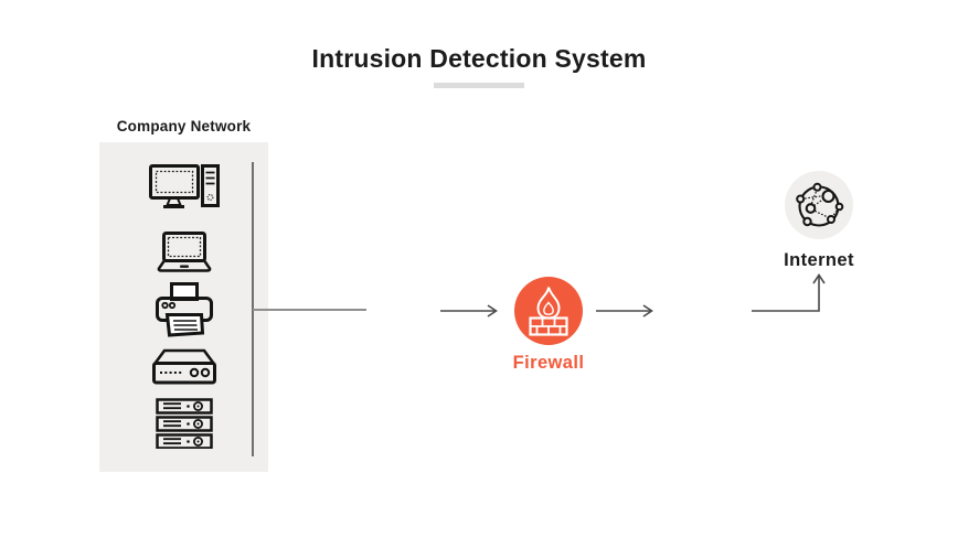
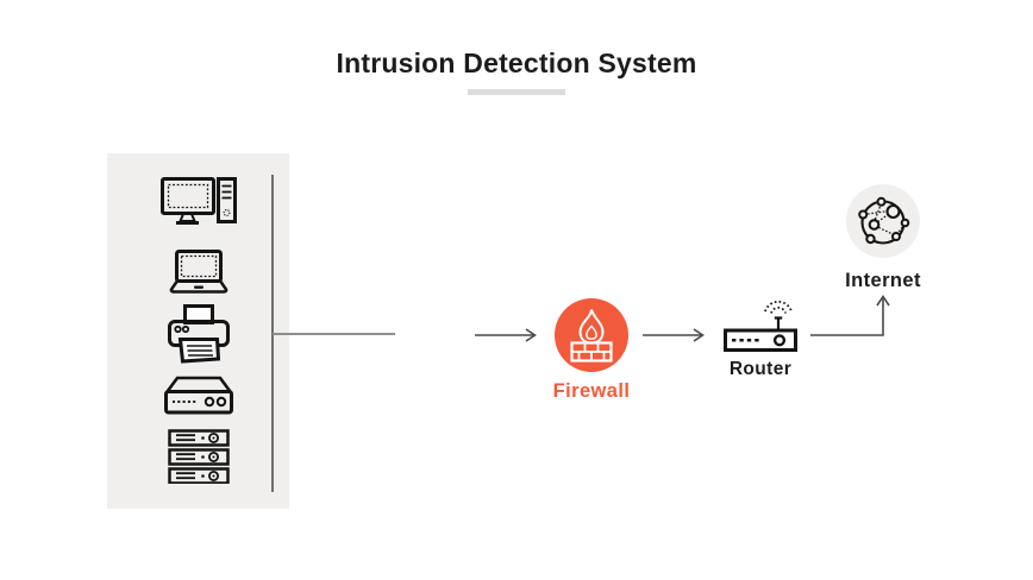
  Intrusion Detection System
- Company Network
  Firewall
+ Router
  Internet
